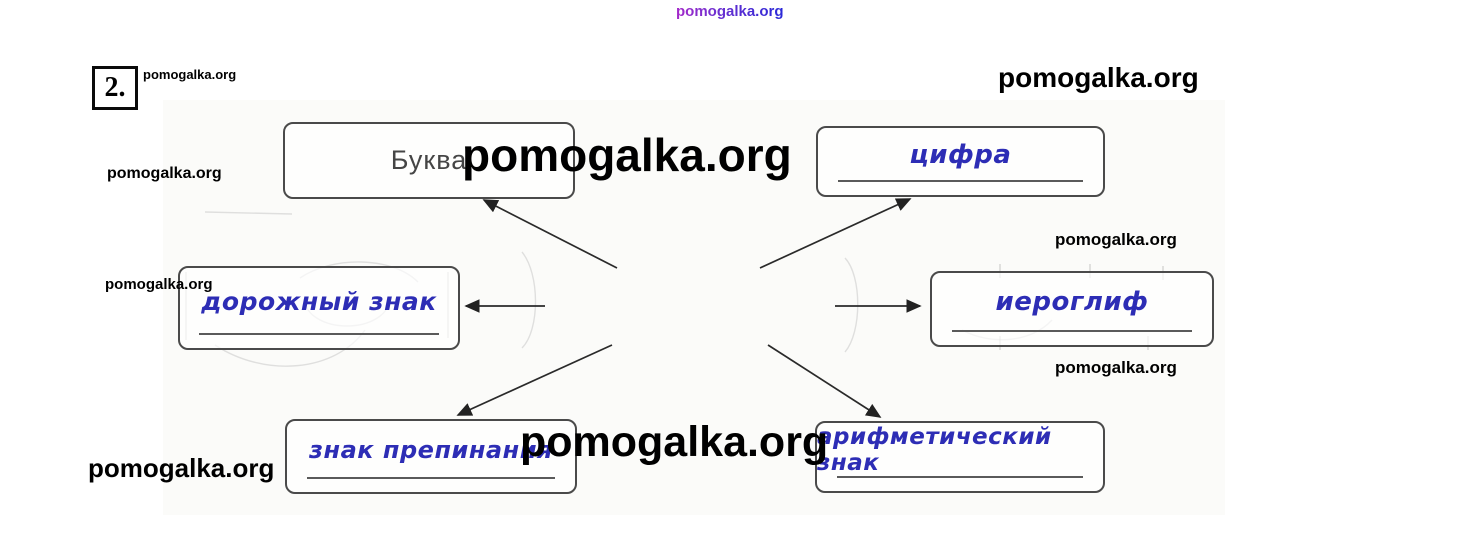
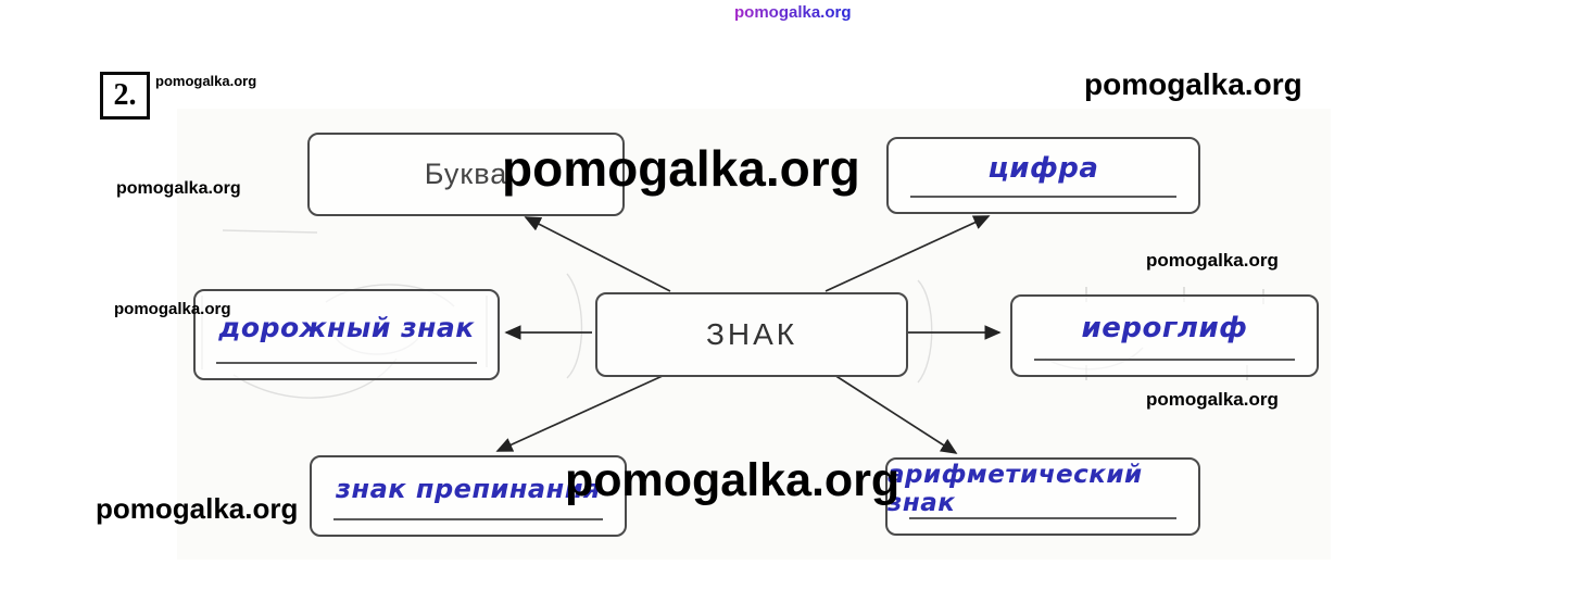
  2.
  Буква
  цифра
  дорожный знак
+ ЗНАК
  иероглиф
  знак препинания
  арифметический знак
  pomogalka.org
  pomogalka.org
  pomogalka.org
  pomogalka.org
  pomogalka.org
  pomogalka.org
  pomogalka.org
  pomogalka.org
  pomogalka.org
  pomogalka.org
